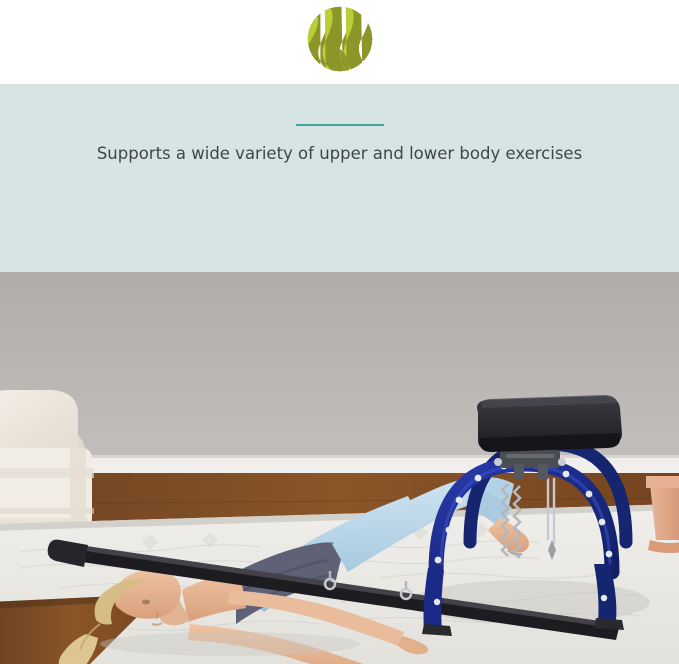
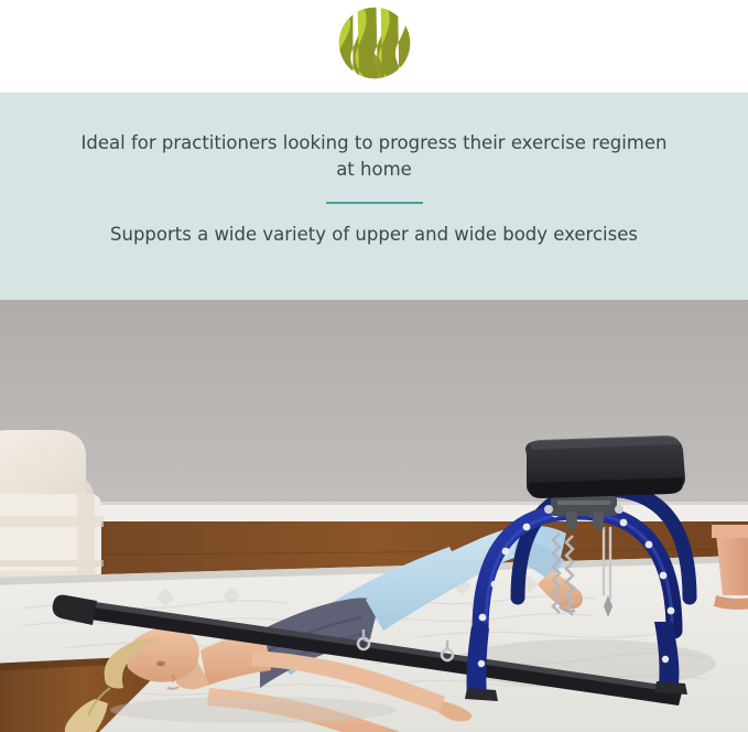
+ Ideal for practitioners looking to progress their exercise regimen at home
- Supports a wide variety of upper and lower body exercises
+ Supports a wide variety of upper and wide body exercises
